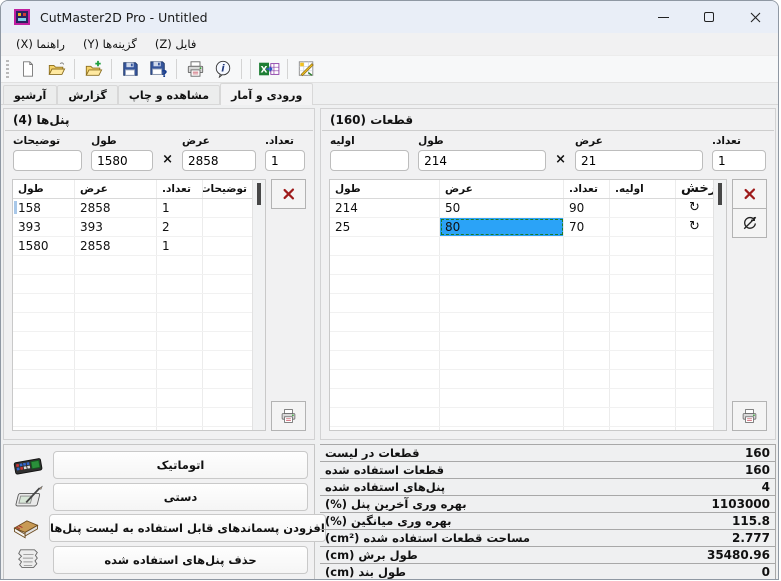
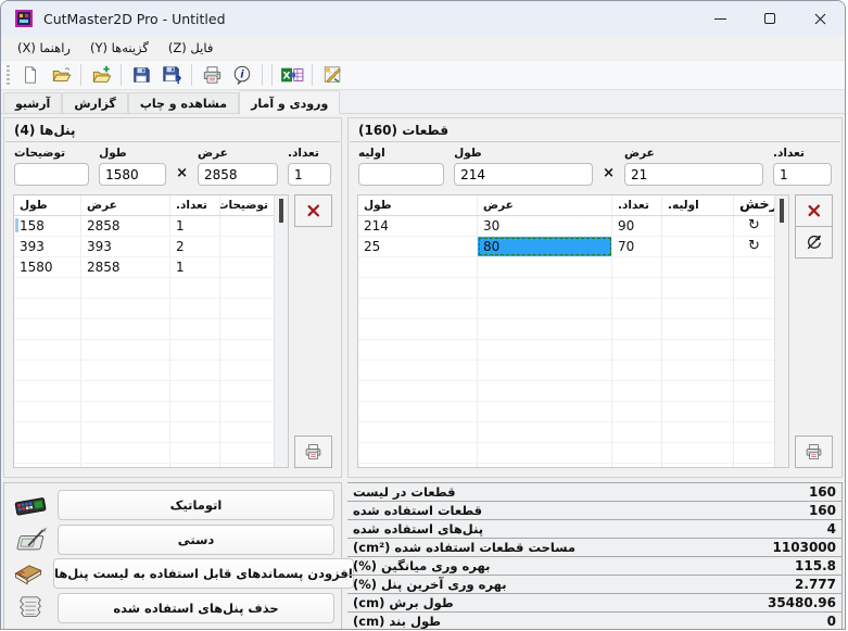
  CutMaster2D Pro - Untitled
  فایل (Z)
  گزینه‌ها (Y)
  راهنما (X)
  ?
  i
  X
  ورودی و آمار
  مشاهده و چاپ
  گزارش
  آرشیو
  پنل‌ها (4)
  تعداد.
  1
  عرض
  2858
  ×
  طول
  1580
  توضیحات
  طول
  عرض
  تعداد.
  توضیحات
  158
  2858
  1
  393
  393
  2
  1580
  2858
  1
  قطعات (160)
  تعداد.
  1
  عرض
  21
  ×
  طول
  214
  اولیه
  طول
  عرض
  تعداد.
  اولیه.
  214
- 50
+ 30
  90
  ↻
  25
  80
  70
  ↻
  اتوماتیک
  دستی
  افزودن پسماندهای قابل استفاده به لیست پنل‌ها
  حذف پنل‌های استفاده شده
  قطعات در لیست
  160
  قطعات استفاده شده
  160
  پنل‌های استفاده شده
  4
- بهره وری آخرین پنل (%)
+ مساحت قطعات استفاده شده (cm²)
  1103000
  بهره وری میانگین (%)
  115.8
- مساحت قطعات استفاده شده (cm²)
+ بهره وری آخرین پنل (%)
  2.777
  طول برش (cm)
  35480.96
  طول بند (cm)
  0
